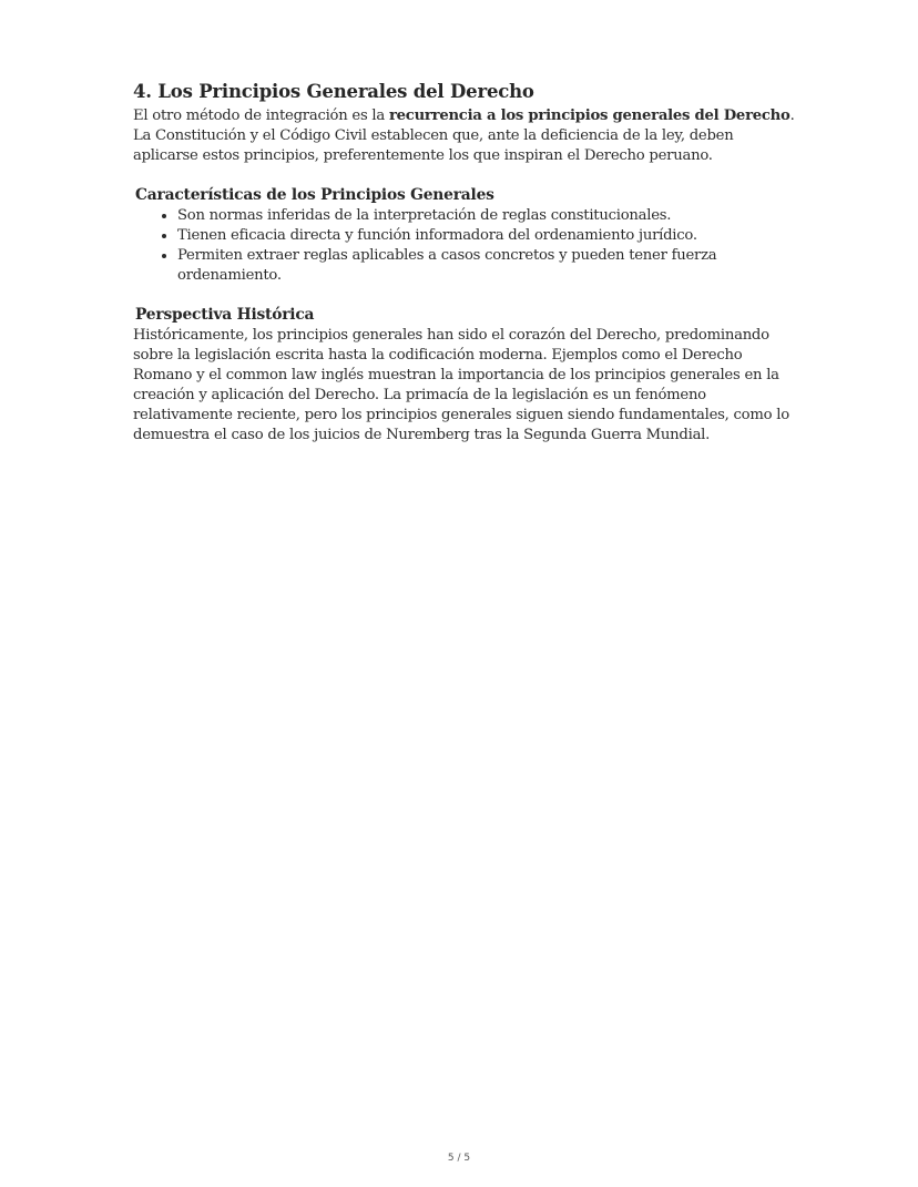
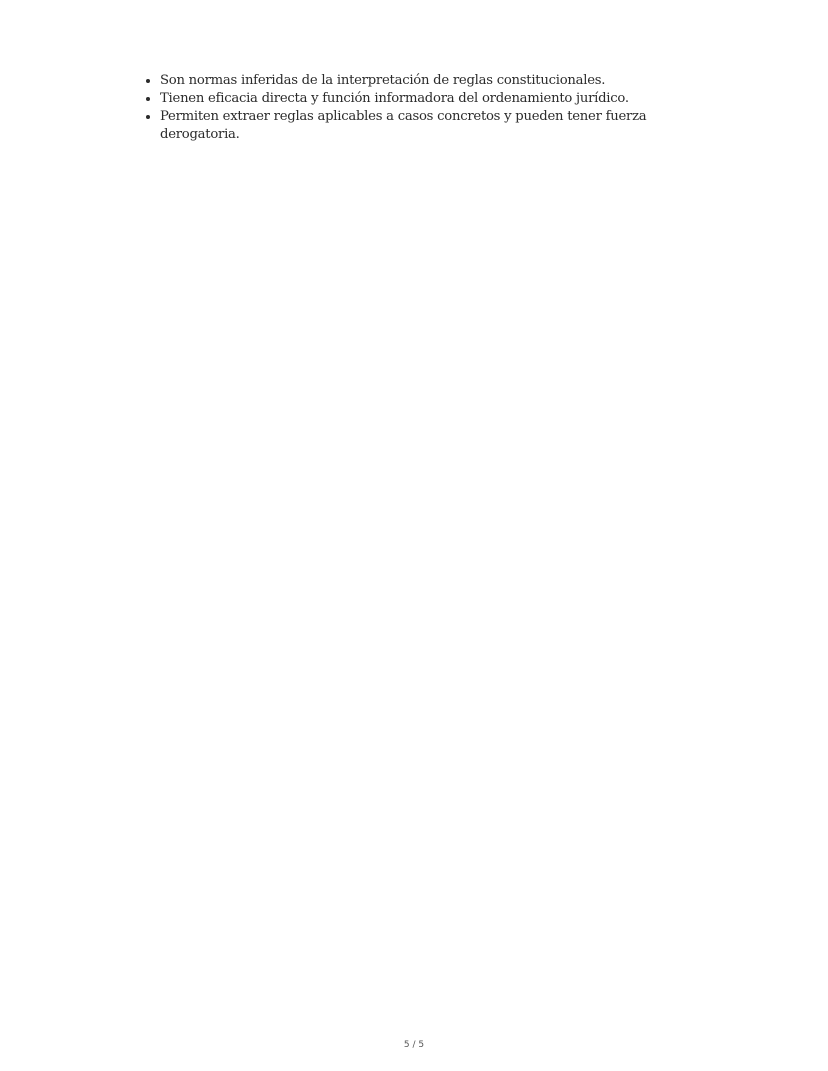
- 4. Los Principios Generales del Derecho
- El otro método de integración es la recurrencia a los principios generales del Derecho. La Constitución y el Código Civil establecen que, ante la deficiencia de la ley, deben aplicarse estos principios, preferentemente los que inspiran el Derecho peruano.
- Características de los Principios Generales
  Son normas inferidas de la interpretación de reglas constitucionales.
  Tienen eficacia directa y función informadora del ordenamiento jurídico.
- Permiten extraer reglas aplicables a casos concretos y pueden tener fuerza ordenamiento.
+ Permiten extraer reglas aplicables a casos concretos y pueden tener fuerza derogatoria.
- Perspectiva Histórica
- Históricamente, los principios generales han sido el corazón del Derecho, predominando sobre la legislación escrita hasta la codificación moderna. Ejemplos como el Derecho Romano y el common law inglés muestran la importancia de los principios generales en la creación y aplicación del Derecho. La primacía de la legislación es un fenómeno relativamente reciente, pero los principios generales siguen siendo fundamentales, como lo demuestra el caso de los juicios de Nuremberg tras la Segunda Guerra Mundial.
  5 / 5
